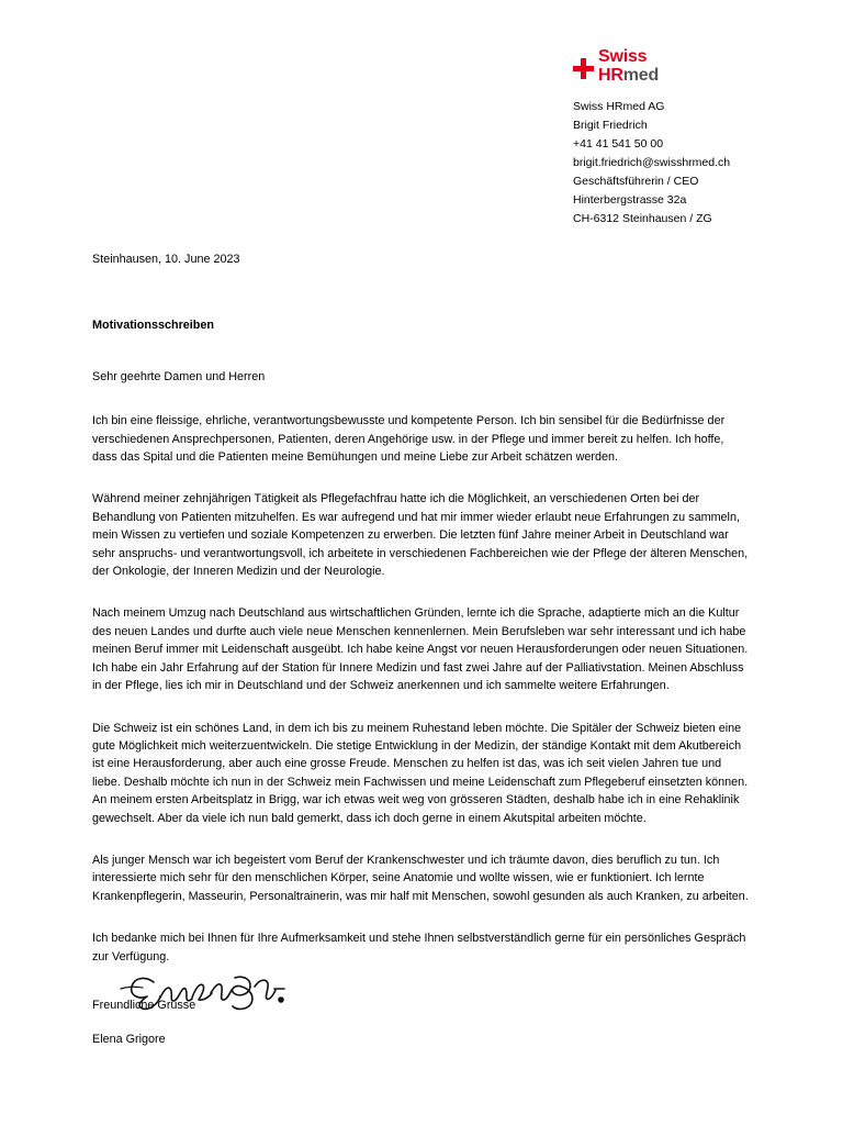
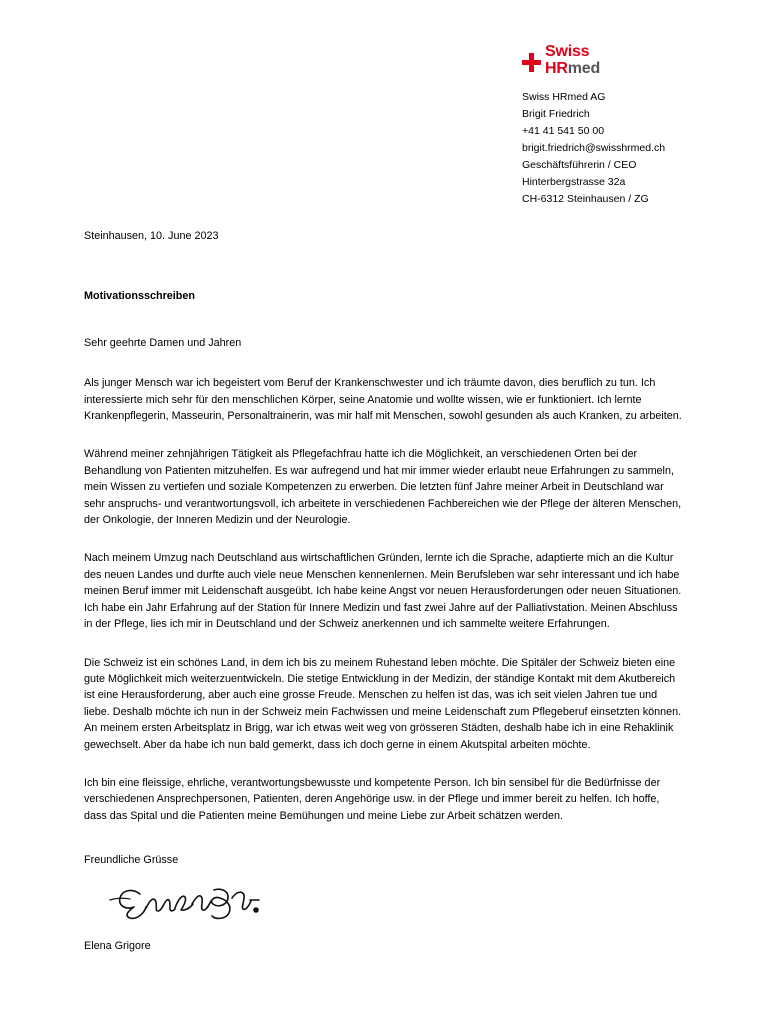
  Swiss
  HRmed
  Swiss HRmed AG
  Brigit Friedrich
  +41 41 541 50 00
  brigit.friedrich@swisshrmed.ch
  Geschäftsführerin / CEO
  Hinterbergstrasse 32a
  CH-6312 Steinhausen / ZG
  Steinhausen, 10. June 2023
  Motivationsschreiben
- Sehr geehrte Damen und Herren
+ Sehr geehrte Damen und Jahren
- Ich bin eine fleissige, ehrliche, verantwortungsbewusste und kompetente Person. Ich bin sensibel für die Bedürfnisse der verschiedenen Ansprechpersonen, Patienten, deren Angehörige usw. in der Pflege und immer bereit zu helfen. Ich hoffe, dass das Spital und die Patienten meine Bemühungen und meine Liebe zur Arbeit schätzen werden.
+ Als junger Mensch war ich begeistert vom Beruf der Krankenschwester und ich träumte davon, dies beruflich zu tun. Ich interessierte mich sehr für den menschlichen Körper, seine Anatomie und wollte wissen, wie er funktioniert. Ich lernte Krankenpflegerin, Masseurin, Personaltrainerin, was mir half mit Menschen, sowohl gesunden als auch Kranken, zu arbeiten.
  Während meiner zehnjährigen Tätigkeit als Pflegefachfrau hatte ich die Möglichkeit, an verschiedenen Orten bei der Behandlung von Patienten mitzuhelfen. Es war aufregend und hat mir immer wieder erlaubt neue Erfahrungen zu sammeln, mein Wissen zu vertiefen und soziale Kompetenzen zu erwerben. Die letzten fünf Jahre meiner Arbeit in Deutschland war sehr anspruchs- und verantwortungsvoll, ich arbeitete in verschiedenen Fachbereichen wie der Pflege der älteren Menschen, der Onkologie, der Inneren Medizin und der Neurologie.
  Nach meinem Umzug nach Deutschland aus wirtschaftlichen Gründen, lernte ich die Sprache, adaptierte mich an die Kultur des neuen Landes und durfte auch viele neue Menschen kennenlernen. Mein Berufsleben war sehr interessant und ich habe meinen Beruf immer mit Leidenschaft ausgeübt. Ich habe keine Angst vor neuen Herausforderungen oder neuen Situationen. Ich habe ein Jahr Erfahrung auf der Station für Innere Medizin und fast zwei Jahre auf der Palliativstation. Meinen Abschluss in der Pflege, lies ich mir in Deutschland und der Schweiz anerkennen und ich sammelte weitere Erfahrungen.
- Die Schweiz ist ein schönes Land, in dem ich bis zu meinem Ruhestand leben möchte. Die Spitäler der Schweiz bieten eine gute Möglichkeit mich weiterzuentwickeln. Die stetige Entwicklung in der Medizin, der ständige Kontakt mit dem Akutbereich ist eine Herausforderung, aber auch eine grosse Freude. Menschen zu helfen ist das, was ich seit vielen Jahren tue und liebe. Deshalb möchte ich nun in der Schweiz mein Fachwissen und meine Leidenschaft zum Pflegeberuf einsetzten können. An meinem ersten Arbeitsplatz in Brigg, war ich etwas weit weg von grösseren Städten, deshalb habe ich in eine Rehaklinik gewechselt. Aber da viele ich nun bald gemerkt, dass ich doch gerne in einem Akutspital arbeiten möchte.
+ Die Schweiz ist ein schönes Land, in dem ich bis zu meinem Ruhestand leben möchte. Die Spitäler der Schweiz bieten eine gute Möglichkeit mich weiterzuentwickeln. Die stetige Entwicklung in der Medizin, der ständige Kontakt mit dem Akutbereich ist eine Herausforderung, aber auch eine grosse Freude. Menschen zu helfen ist das, was ich seit vielen Jahren tue und liebe. Deshalb möchte ich nun in der Schweiz mein Fachwissen und meine Leidenschaft zum Pflegeberuf einsetzten können. An meinem ersten Arbeitsplatz in Brigg, war ich etwas weit weg von grösseren Städten, deshalb habe ich in eine Rehaklinik gewechselt. Aber da habe ich nun bald gemerkt, dass ich doch gerne in einem Akutspital arbeiten möchte.
- Als junger Mensch war ich begeistert vom Beruf der Krankenschwester und ich träumte davon, dies beruflich zu tun. Ich interessierte mich sehr für den menschlichen Körper, seine Anatomie und wollte wissen, wie er funktioniert. Ich lernte Krankenpflegerin, Masseurin, Personaltrainerin, was mir half mit Menschen, sowohl gesunden als auch Kranken, zu arbeiten.
+ Ich bin eine fleissige, ehrliche, verantwortungsbewusste und kompetente Person. Ich bin sensibel für die Bedürfnisse der verschiedenen Ansprechpersonen, Patienten, deren Angehörige usw. in der Pflege und immer bereit zu helfen. Ich hoffe, dass das Spital und die Patienten meine Bemühungen und meine Liebe zur Arbeit schätzen werden.
- Ich bedanke mich bei Ihnen für Ihre Aufmerksamkeit und stehe Ihnen selbstverständlich gerne für ein persönliches Gespräch zur Verfügung.
  Freundliche Grüsse
  Elena Grigore
